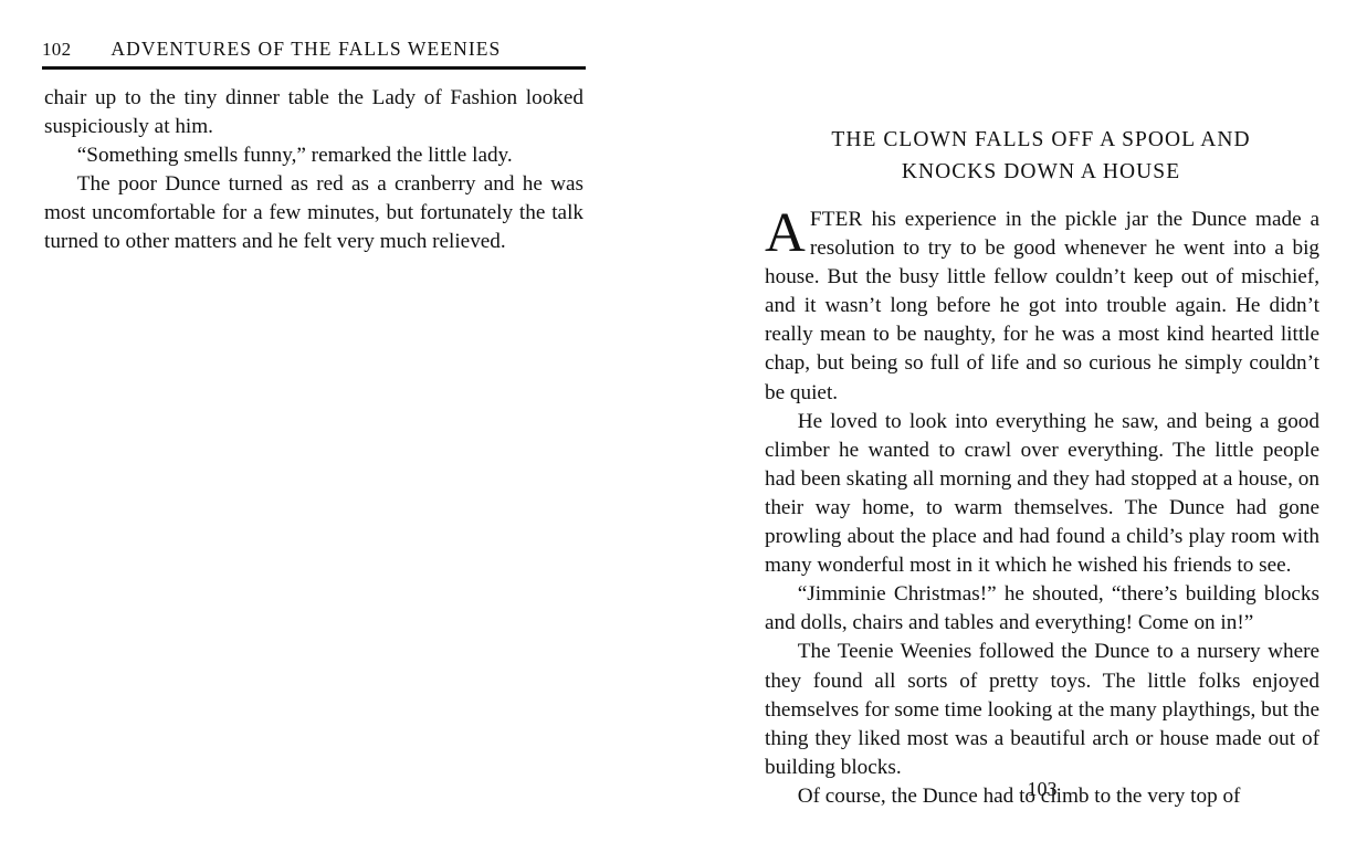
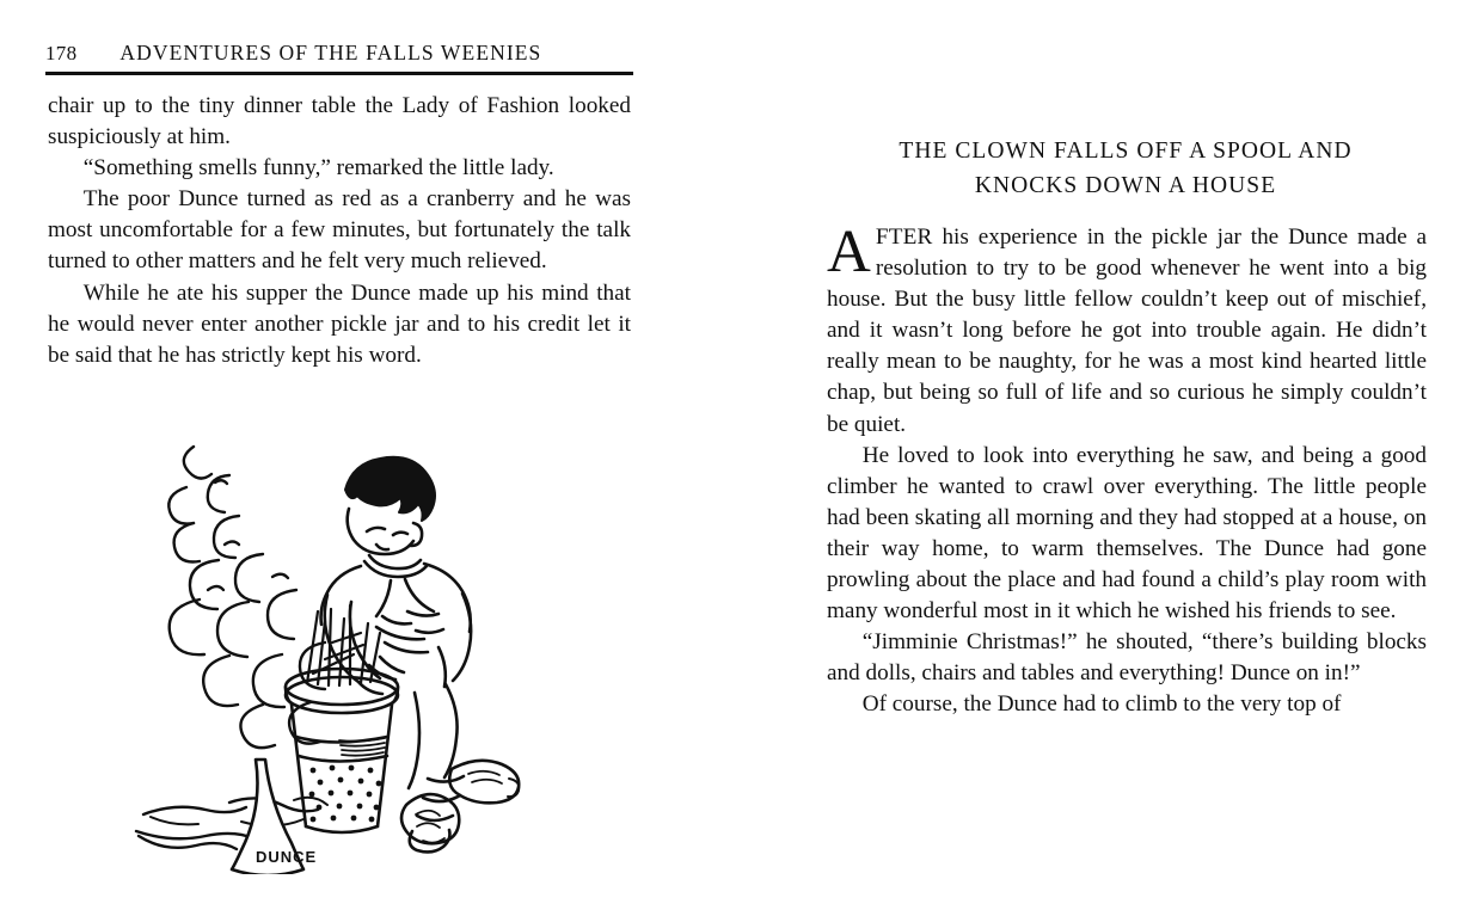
- 102
+ 178
  ADVENTURES OF THE FALLS WEENIES
  chair up to the tiny dinner table the Lady of Fashion looked suspiciously at him.
  “Something smells funny,” remarked the little lady.
  The poor Dunce turned as red as a cranberry and he was most uncomfortable for a few minutes, but fortunately the talk turned to other matters and he felt very much relieved.
+ While he ate his supper the Dunce made up his mind that he would never enter another pickle jar and to his credit let it be said that he has strictly kept his word.
+ DUNCE
  THE CLOWN FALLS OFF A SPOOL AND
  KNOCKS DOWN A HOUSE
  A
  FTER his experience in the pickle jar the Dunce made a resolution to try to be good whenever he went into a big house. But the busy little fellow couldn’t keep out of mischief, and it wasn’t long before he got into trouble again. He didn’t really mean to be naughty, for he was a most kind hearted little chap, but being so full of life and so curious he simply couldn’t be quiet.
  He loved to look into everything he saw, and being a good climber he wanted to crawl over everything. The little people had been skating all morning and they had stopped at a house, on their way home, to warm themselves. The Dunce had gone prowling about the place and had found a child’s play room with many wonderful most in it which he wished his friends to see.
- “Jimminie Christmas!” he shouted, “there’s building blocks and dolls, chairs and tables and everything! Come on in!”
+ “Jimminie Christmas!” he shouted, “there’s building blocks and dolls, chairs and tables and everything! Dunce on in!”
- The Teenie Weenies followed the Dunce to a nursery where they found all sorts of pretty toys. The little folks enjoyed themselves for some time looking at the many playthings, but the thing they liked most was a beautiful arch or house made out of building blocks.
  Of course, the Dunce had to climb to the very top of
- 103
